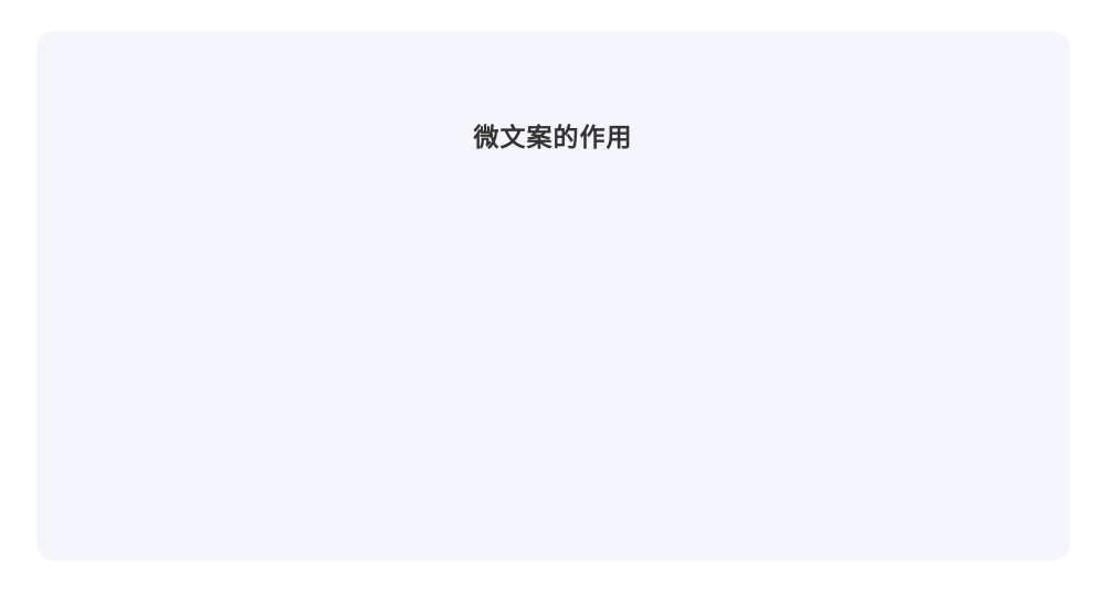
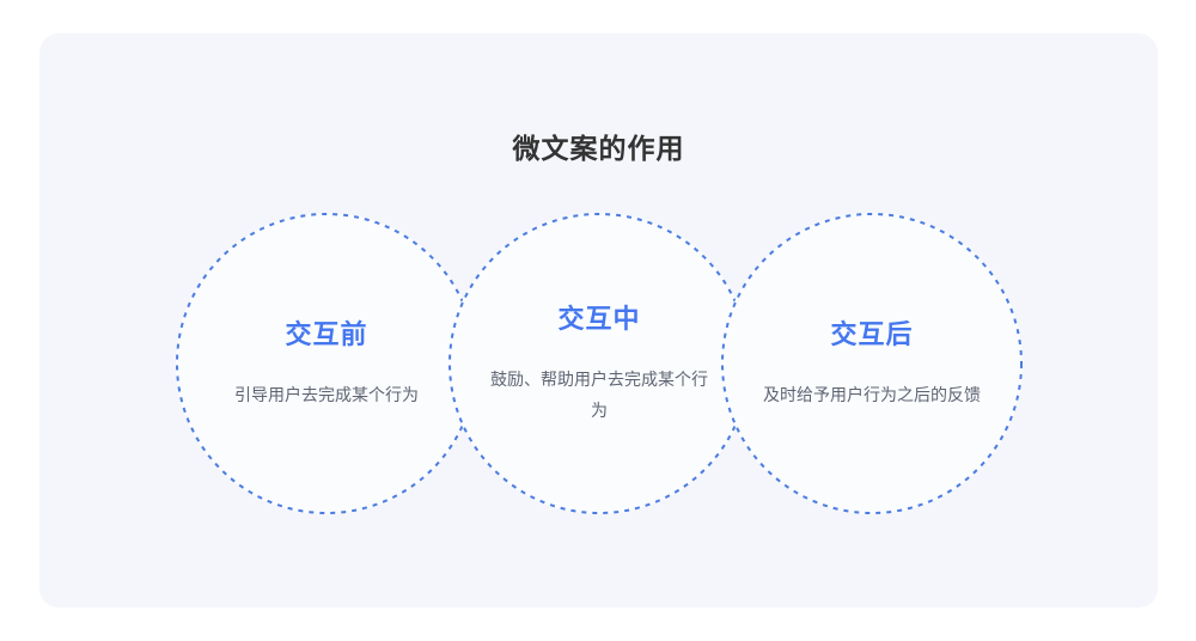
  微文案的作用
+ 交互前
+ 引导用户去完成某个行为
+ 交互中
+ 鼓励、帮助用户去完成某个行为
+ 交互后
+ 及时给予用户行为之后的反馈
